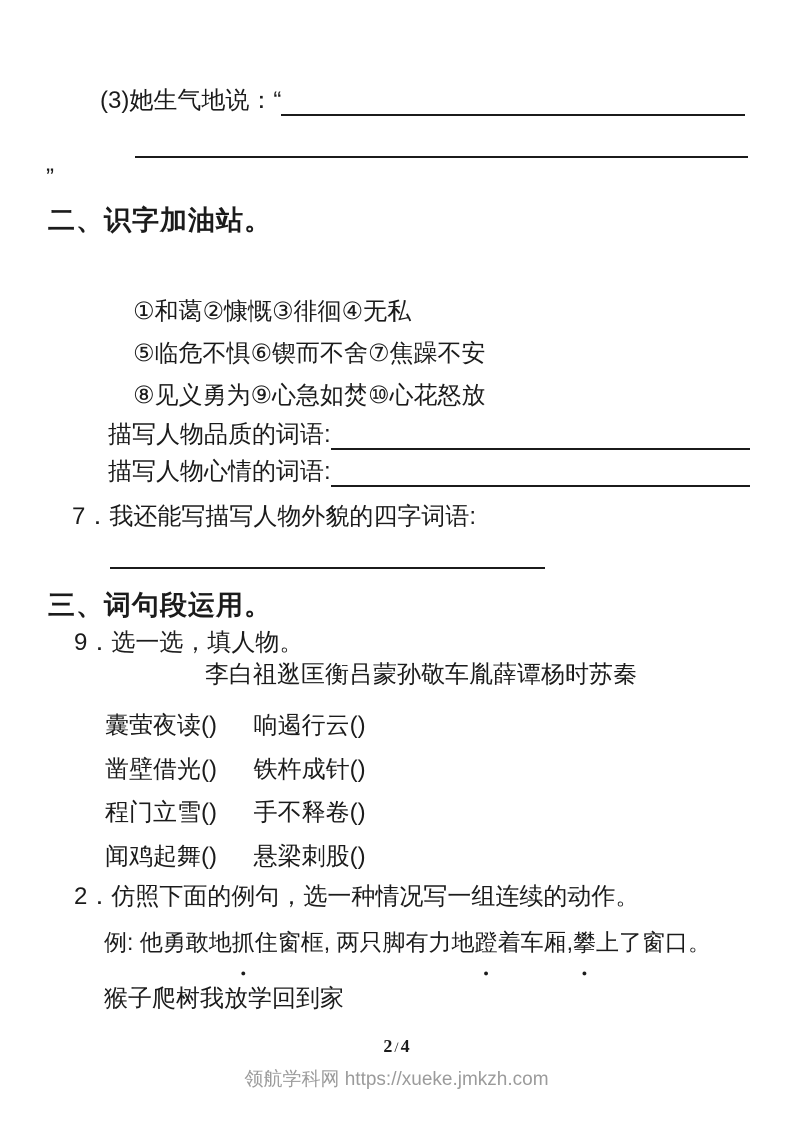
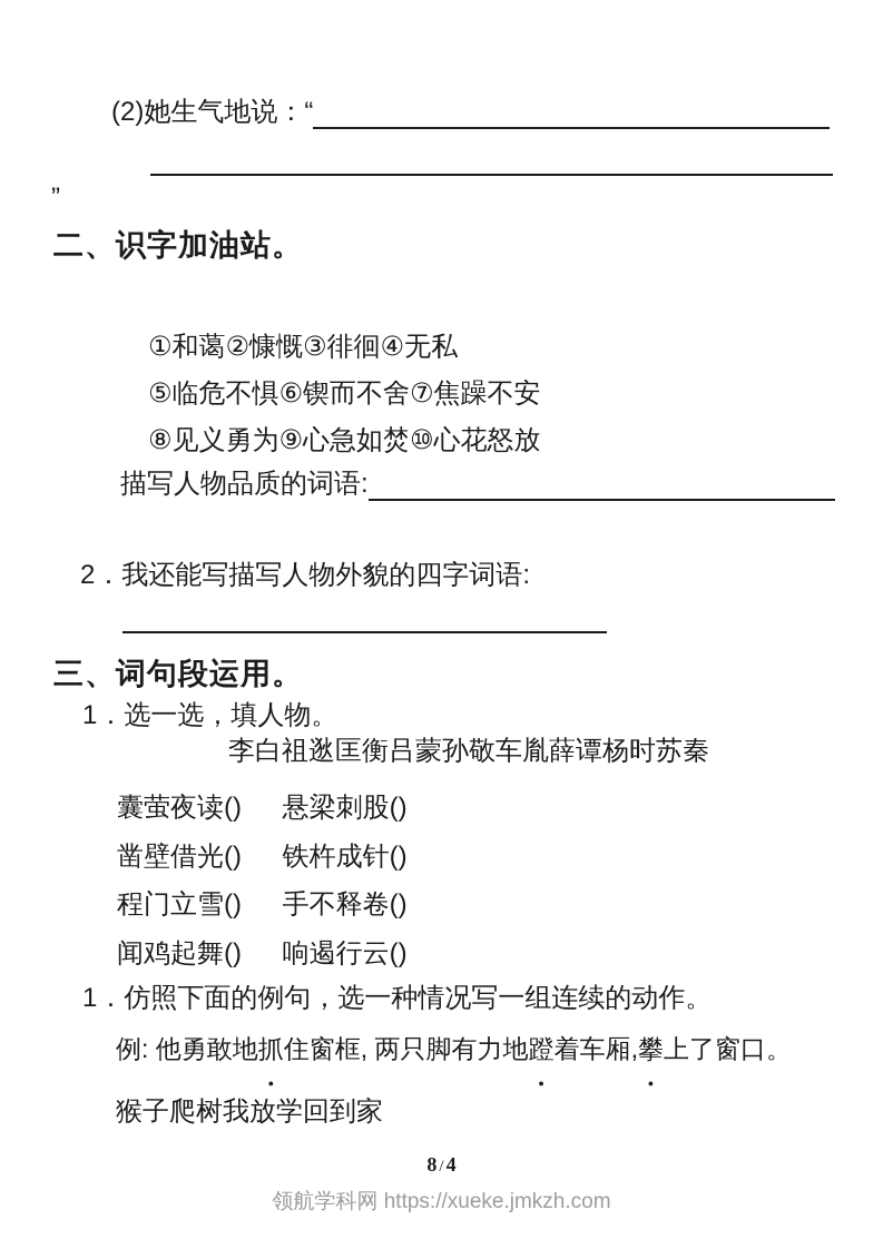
- (3)她生气地说：“
+ (2)她生气地说：“
  ”
  二、识字加油站。
  ①和蔼②慷慨③徘徊④无私
  ⑤临危不惧⑥锲而不舍⑦焦躁不安
  ⑧见义勇为⑨心急如焚⑩心花怒放
  描写人物品质的词语:
- 描写人物心情的词语:
- 7．我还能写描写人物外貌的四字词语:
+ 2．我还能写描写人物外貌的四字词语:
  三、词句段运用。
- 9．选一选，填人物。
+ 1．选一选，填人物。
  李白祖逖匡衡吕蒙孙敬车胤薛谭杨时苏秦
- 囊萤夜读() 响遏行云()
+ 囊萤夜读() 悬梁刺股()
  凿壁借光() 铁杵成针()
  程门立雪() 手不释卷()
- 闻鸡起舞() 悬梁刺股()
+ 闻鸡起舞() 响遏行云()
- 2．仿照下面的例句，选一种情况写一组连续的动作。
+ 1．仿照下面的例句，选一种情况写一组连续的动作。
  例: 他勇敢地抓住窗框, 两只脚有力地蹬着车厢, 攀上了窗口。
  猴子爬树我放学回到家
- 2 / 4
+ 8 / 4
  领航学科网 https://xueke.jmkzh.com
